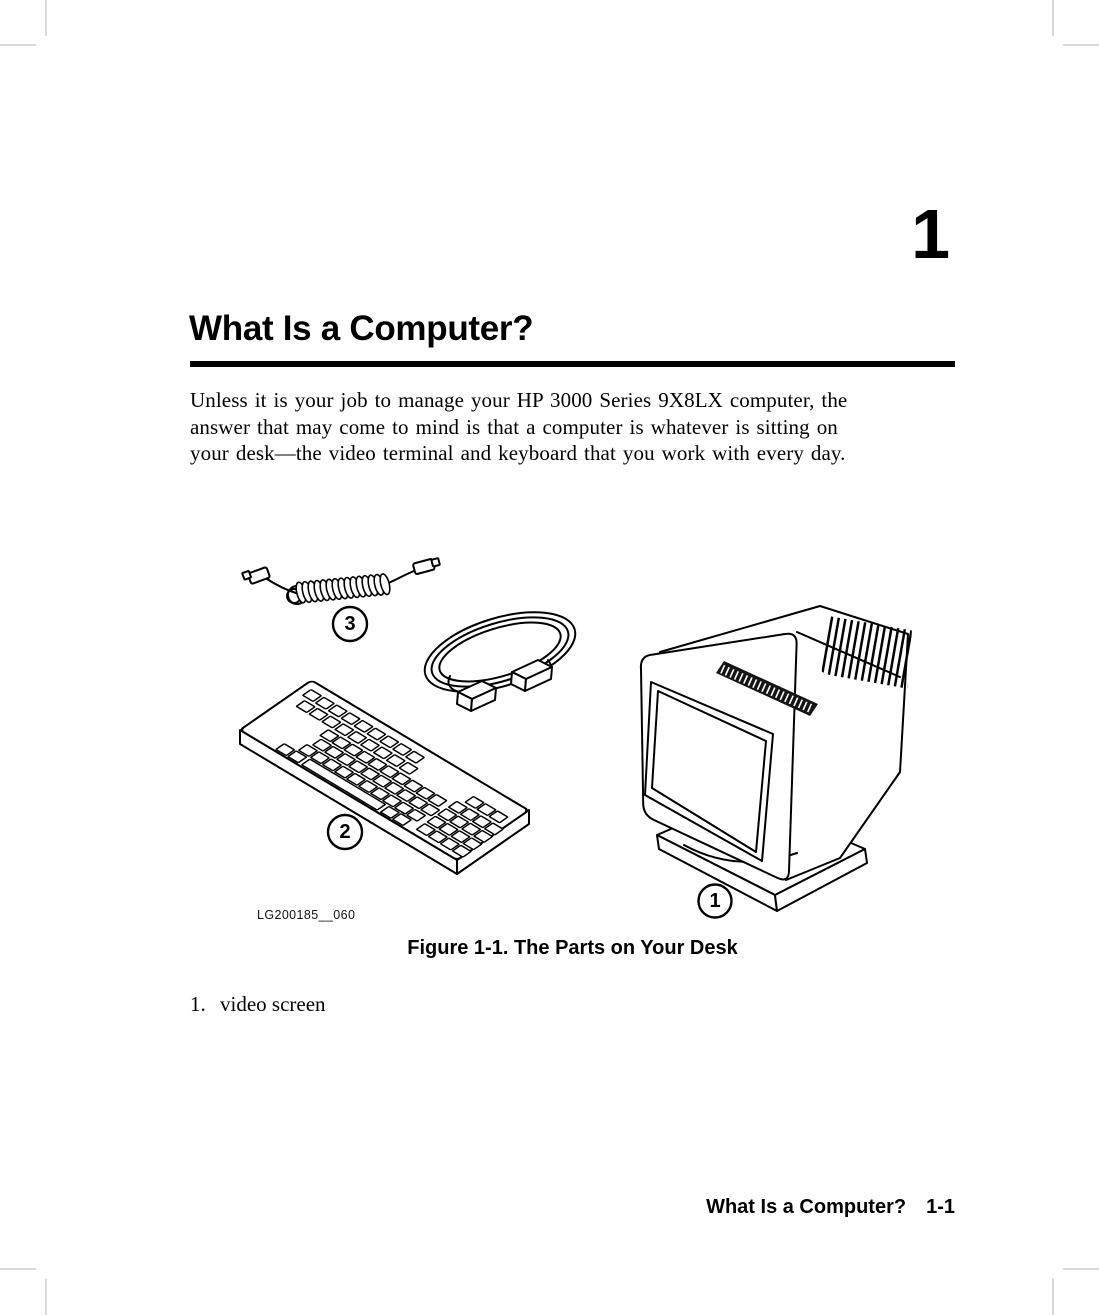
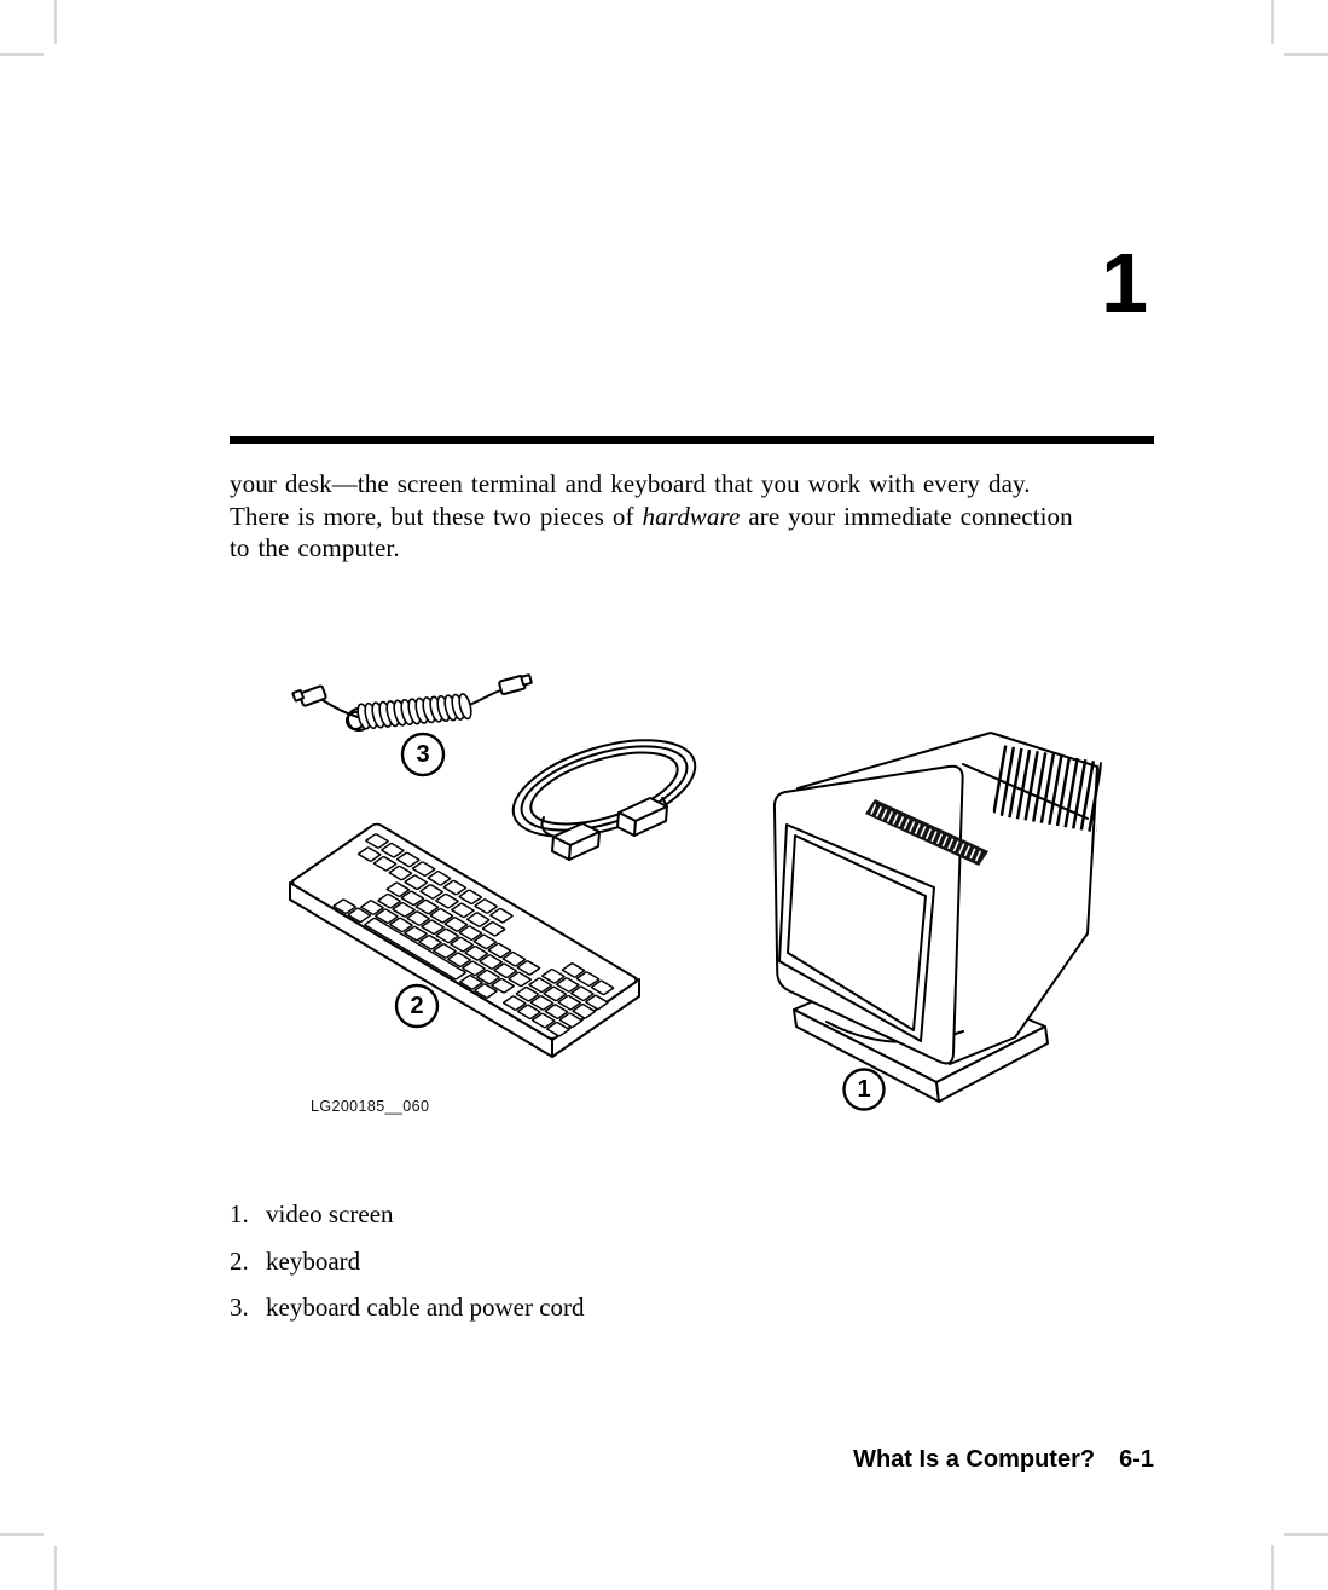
  1
- What Is a Computer?
- Unless it is your job to manage your HP 3000 Series 9X8LX computer, the
- answer that may come to mind is that a computer is whatever is sitting on
- your desk—the video terminal and keyboard that you work with every day.
+ your desk—the screen terminal and keyboard that you work with every day.
+ There is more, but these two pieces of hardware are your immediate connection
+ to the computer.
  1
  2
  3
  LG200185__060
- Figure 1-1. The Parts on Your Desk
  1.
  video screen
+ 2.
+ keyboard
+ 3.
+ keyboard cable and power cord
- What Is a Computer? 1-1
+ What Is a Computer? 6-1
